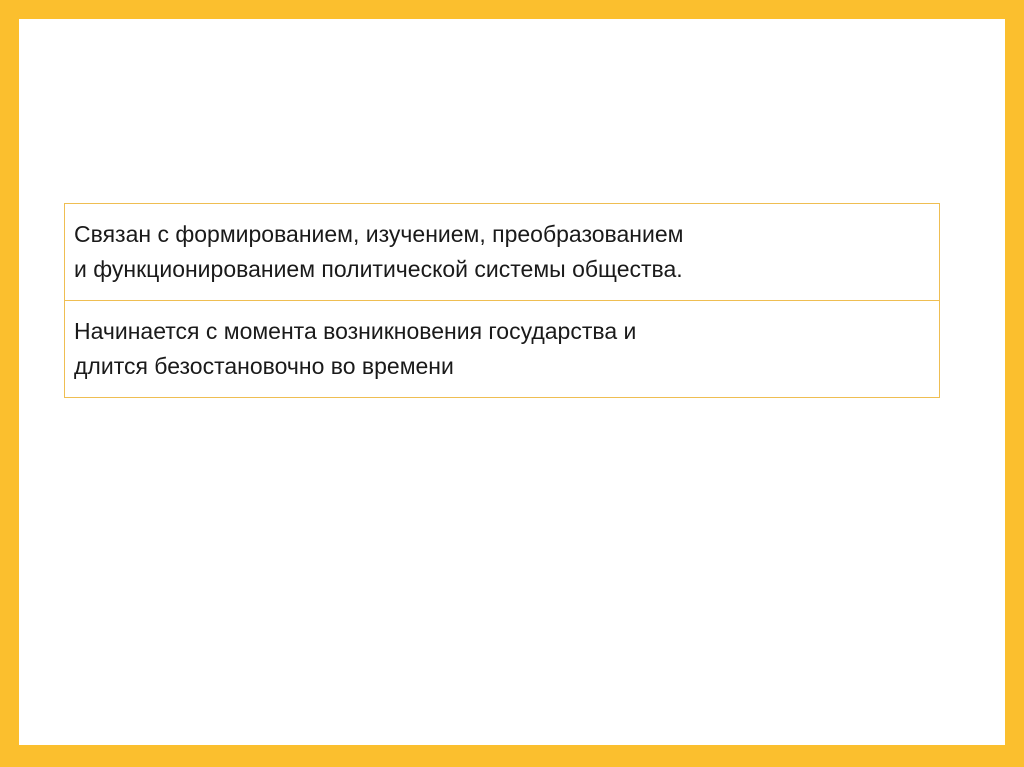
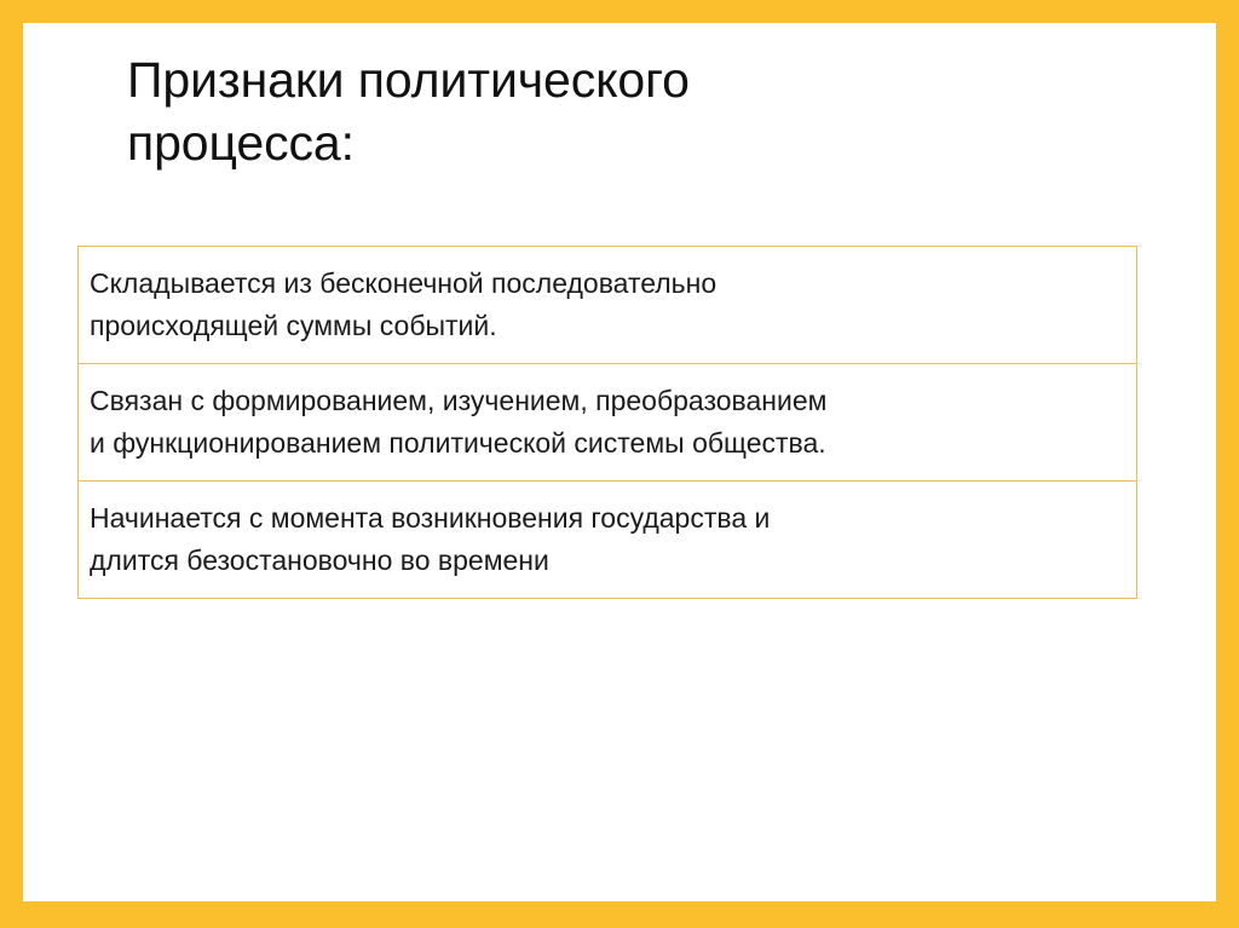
+ Признаки политического
+ процесса:
+ Складывается из бесконечной последовательно
+ происходящей суммы событий.
  Связан с формированием, изучением, преобразованием
  и функционированием политической системы общества.
  Начинается с момента возникновения государства и
  длится безостановочно во времени
